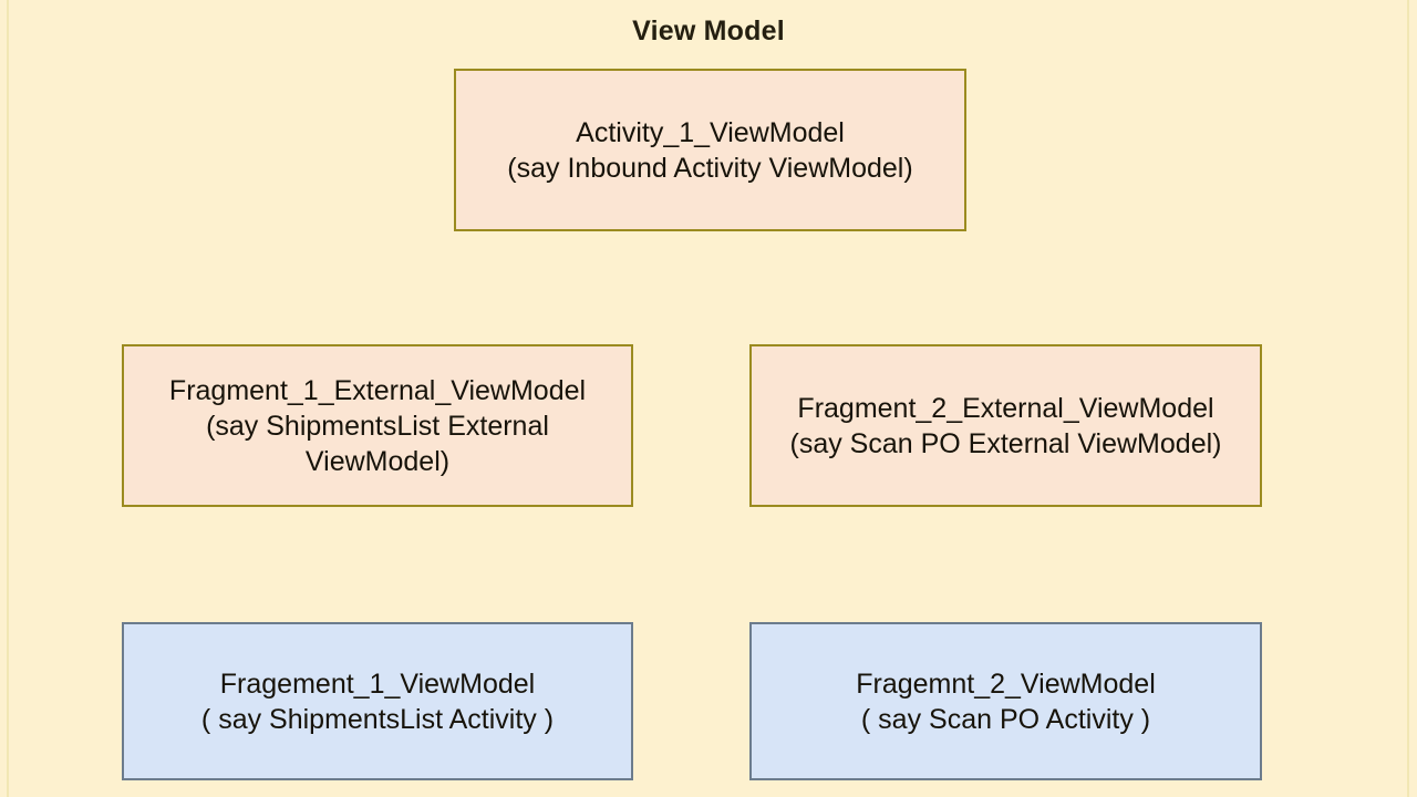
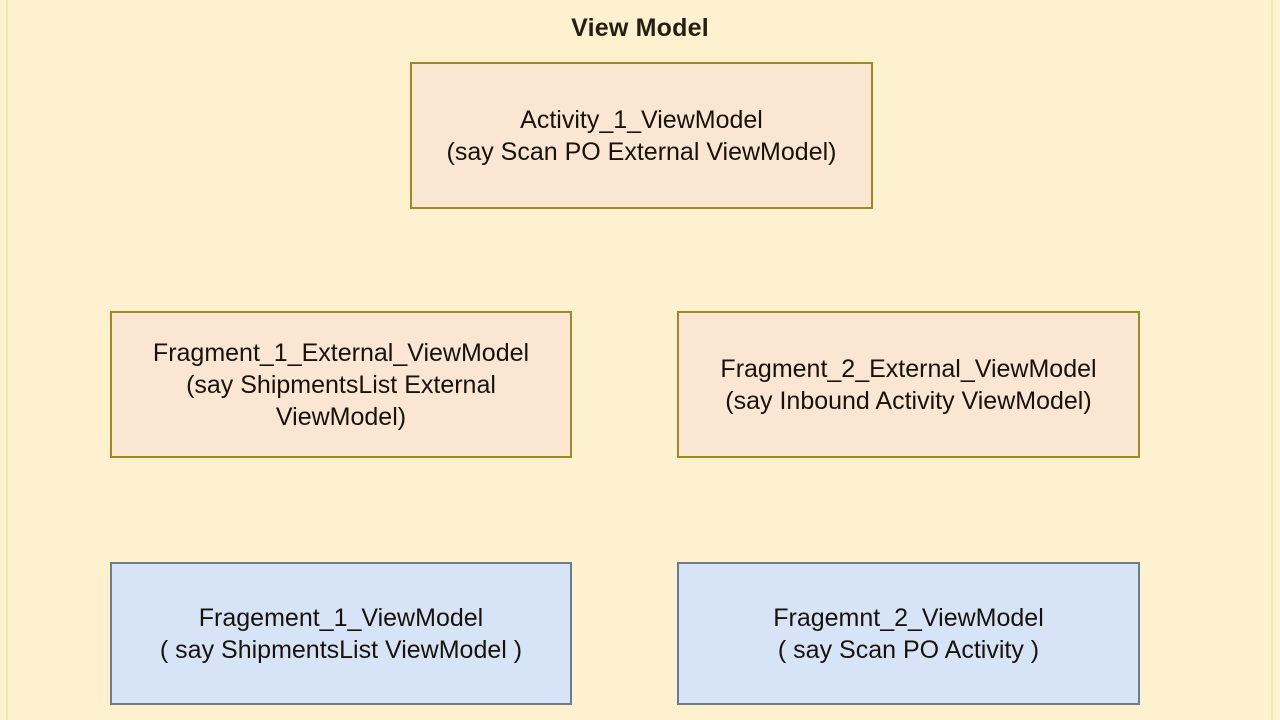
  View Model
  Activity_1_ViewModel
- (say Inbound Activity ViewModel)
+ (say Scan PO External ViewModel)
  Fragment_1_External_ViewModel
  (say ShipmentsList External
  ViewModel)
  Fragment_2_External_ViewModel
- (say Scan PO External ViewModel)
+ (say Inbound Activity ViewModel)
  Fragement_1_ViewModel
- ( say ShipmentsList Activity )
+ ( say ShipmentsList ViewModel )
  Fragemnt_2_ViewModel
  ( say Scan PO Activity )
